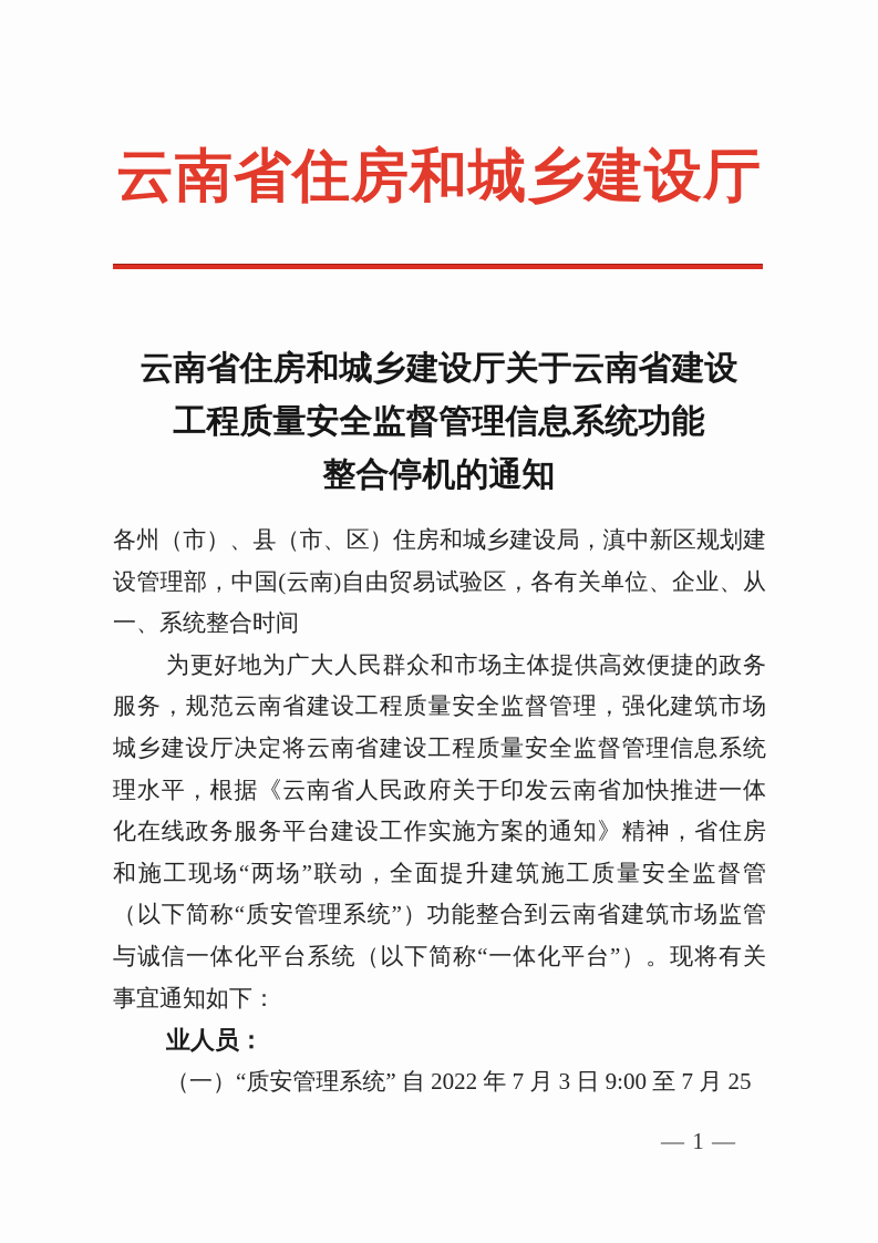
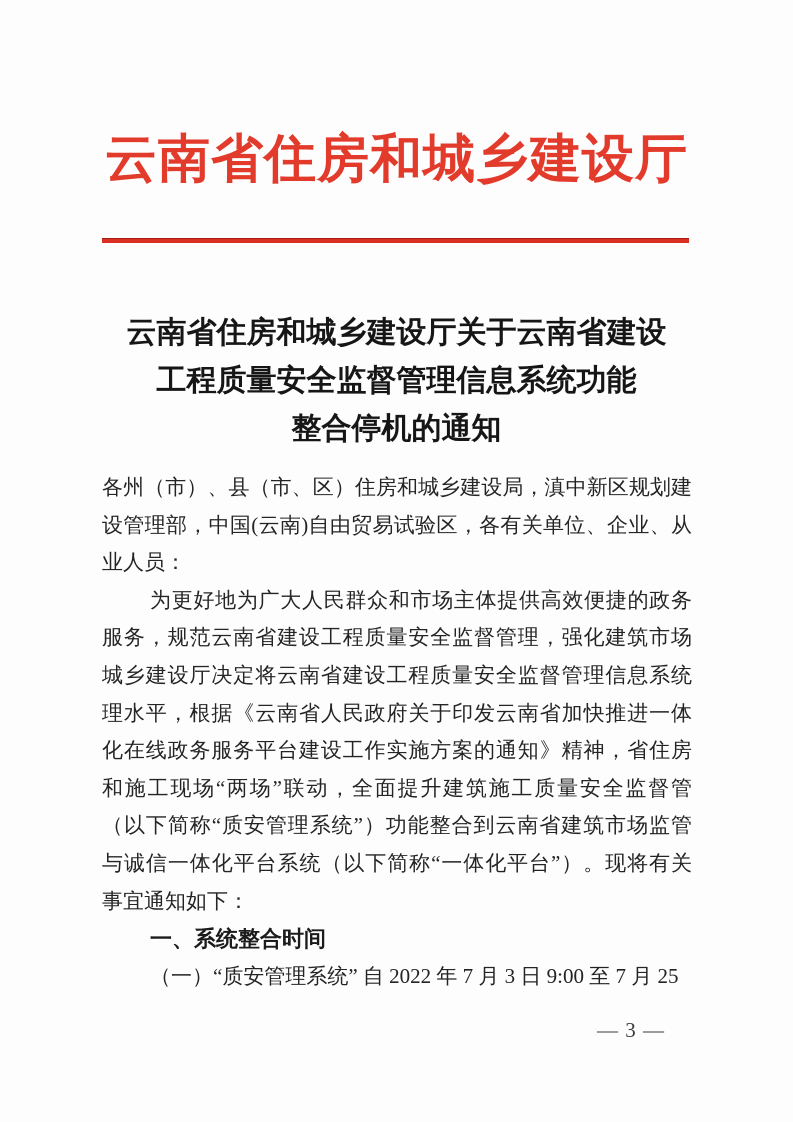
  云南省住房和城乡建设厅
  云南省住房和城乡建设厅关于云南省建设
  工程质量安全监督管理信息系统功能
  整合停机的通知
  各州（市）、县（市、区）住房和城乡建设局，滇中新区规划建
  设管理部，中国(云南)自由贸易试验区，各有关单位、企业、从
- 一、系统整合时间
+ 业人员：
  为更好地为广大人民群众和市场主体提供高效便捷的政务
  服务，规范云南省建设工程质量安全监督管理，强化建筑市场
  城乡建设厅决定将云南省建设工程质量安全监督管理信息系统
  理水平，根据《云南省人民政府关于印发云南省加快推进一体
  化在线政务服务平台建设工作实施方案的通知》精神，省住房
  和施工现场“两场”联动，全面提升建筑施工质量安全监督管
  （以下简称“质安管理系统”）功能整合到云南省建筑市场监管
  与诚信一体化平台系统（以下简称“一体化平台”）。现将有关
  事宜通知如下：
- 业人员：
+ 一、系统整合时间
  （一）“质安管理系统” 自 2022 年 7 月 3 日 9:00 至 7 月 25
- — 1 —
+ — 3 —
